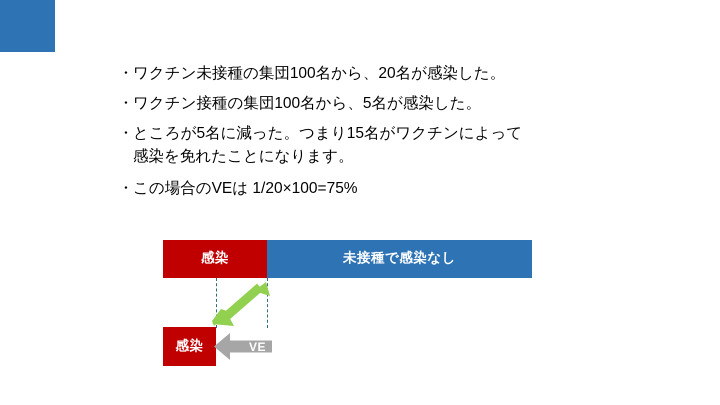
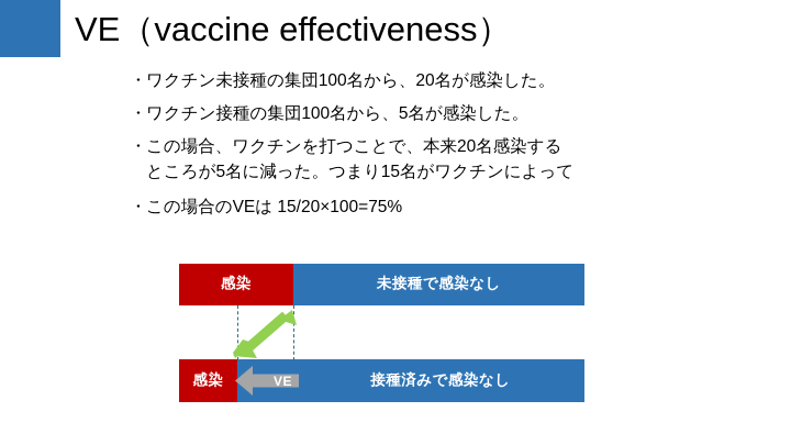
+ VE（vaccine effectiveness）
  ・
  ワクチン未接種の集団100名から、20名が感染した。
  ・
  ワクチン接種の集団100名から、5名が感染した。
  ・
+ この場合、ワクチンを打つことで、本来20名感染する
  ところが5名に減った。つまり15名がワクチンによって
- 感染を免れたことになります。
  ・
- この場合のVEは 1/20×100=75%
+ この場合のVEは 15/20×100=75%
  感染
  未接種で感染なし
  感染
+ 接種済みで感染なし
  VE
